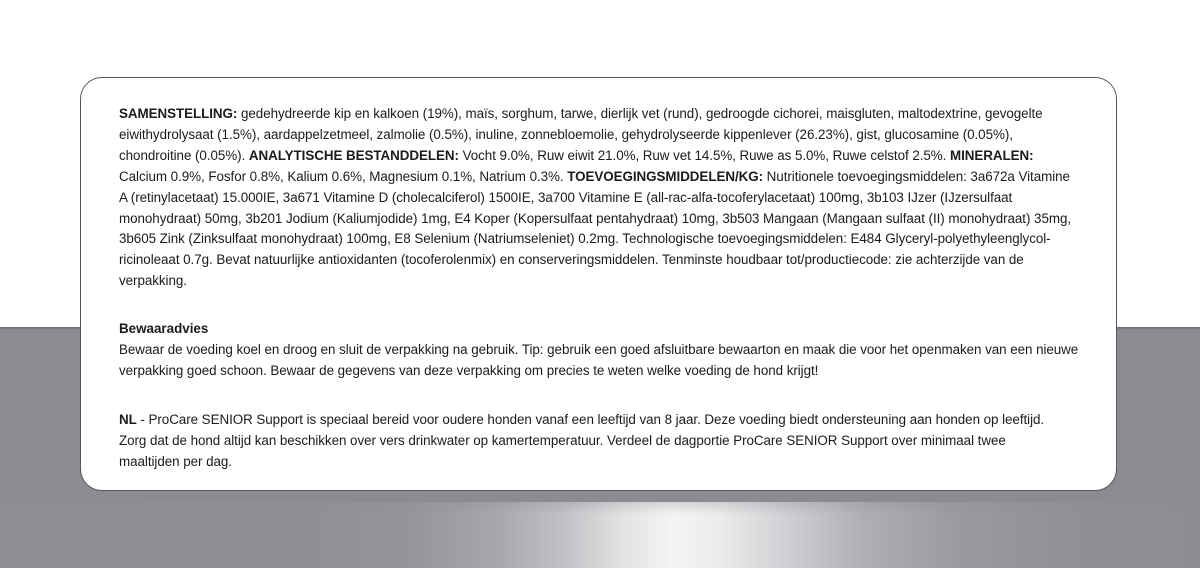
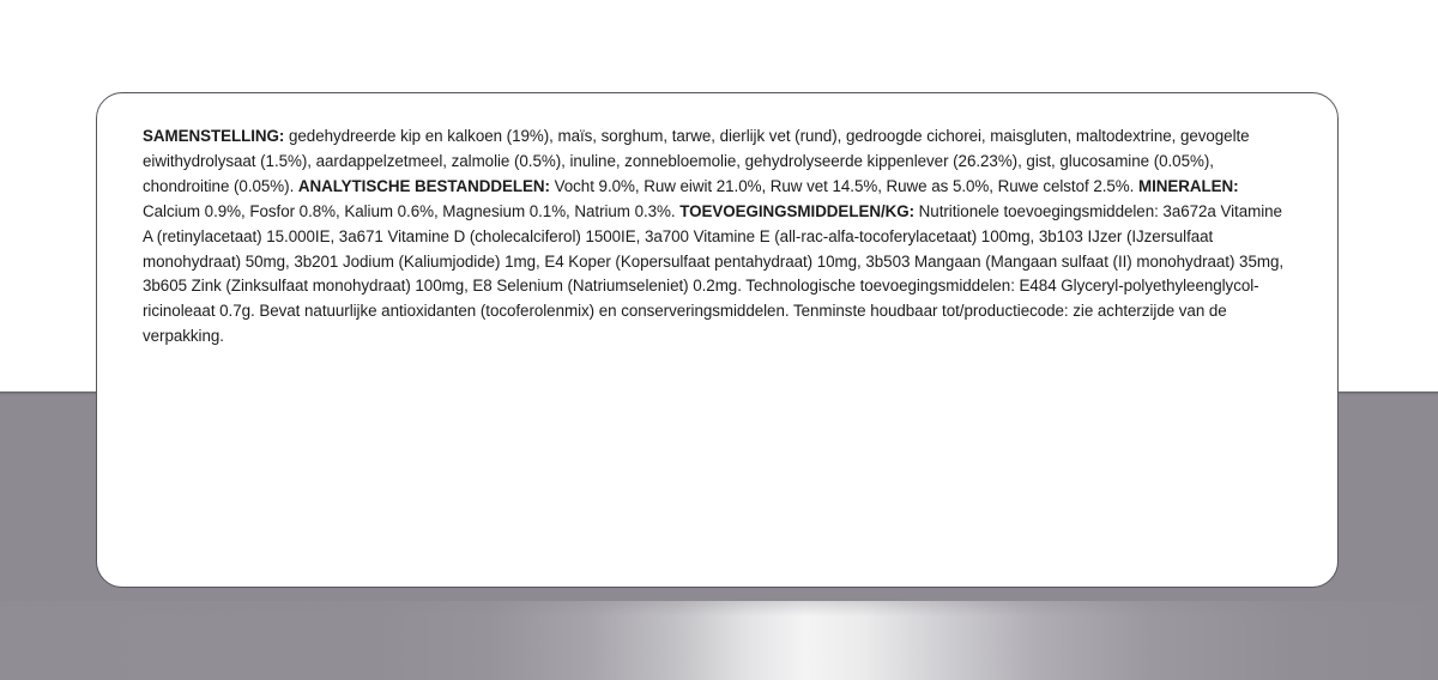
  SAMENSTELLING: gedehydreerde kip en kalkoen (19%), maïs, sorghum, tarwe, dierlijk vet (rund), gedroogde cichorei, maisgluten, maltodextrine, gevogelte eiwithydrolysaat (1.5%), aardappelzetmeel, zalmolie (0.5%), inuline, zonnebloemolie, gehydrolyseerde kippenlever (26.23%), gist, glucosamine (0.05%), chondroitine (0.05%). ANALYTISCHE BESTANDDELEN: Vocht 9.0%, Ruw eiwit 21.0%, Ruw vet 14.5%, Ruwe as 5.0%, Ruwe celstof 2.5%. MINERALEN: Calcium 0.9%, Fosfor 0.8%, Kalium 0.6%, Magnesium 0.1%, Natrium 0.3%. TOEVOEGINGSMIDDELEN/KG: Nutritionele toevoegingsmiddelen: 3a672a Vitamine A (retinylacetaat) 15.000IE, 3a671 Vitamine D (cholecalciferol) 1500IE, 3a700 Vitamine E (all-rac-alfa-tocoferylacetaat) 100mg, 3b103 IJzer (IJzersulfaat monohydraat) 50mg, 3b201 Jodium (Kaliumjodide) 1mg, E4 Koper (Kopersulfaat pentahydraat) 10mg, 3b503 Mangaan (Mangaan sulfaat (II) monohydraat) 35mg, 3b605 Zink (Zinksulfaat monohydraat) 100mg, E8 Selenium (Natriumseleniet) 0.2mg. Technologische toevoegingsmiddelen: E484 Glyceryl-polyethyleenglycol-ricinoleaat 0.7g. Bevat natuurlijke antioxidanten (tocoferolenmix) en conserveringsmiddelen. Tenminste houdbaar tot/productiecode: zie achterzijde van de verpakking.
- Bewaaradvies
- Bewaar de voeding koel en droog en sluit de verpakking na gebruik. Tip: gebruik een goed afsluitbare bewaarton en maak die voor het openmaken van een nieuwe verpakking goed schoon. Bewaar de gegevens van deze verpakking om precies te weten welke voeding de hond krijgt!
- NL - ProCare SENIOR Support is speciaal bereid voor oudere honden vanaf een leeftijd van 8 jaar. Deze voeding biedt ondersteuning aan honden op leeftijd. Zorg dat de hond altijd kan beschikken over vers drinkwater op kamertemperatuur. Verdeel de dagportie ProCare SENIOR Support over minimaal twee maaltijden per dag.
